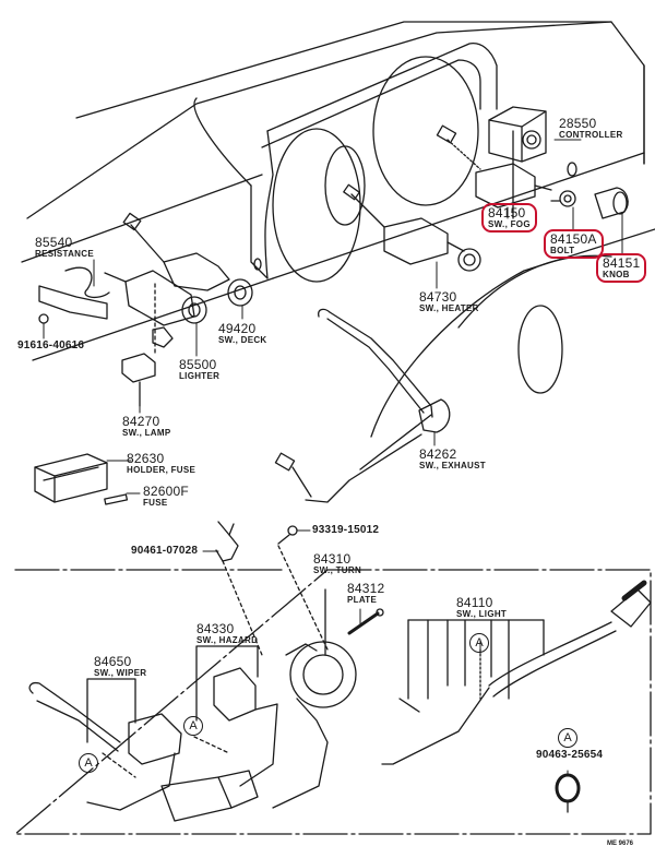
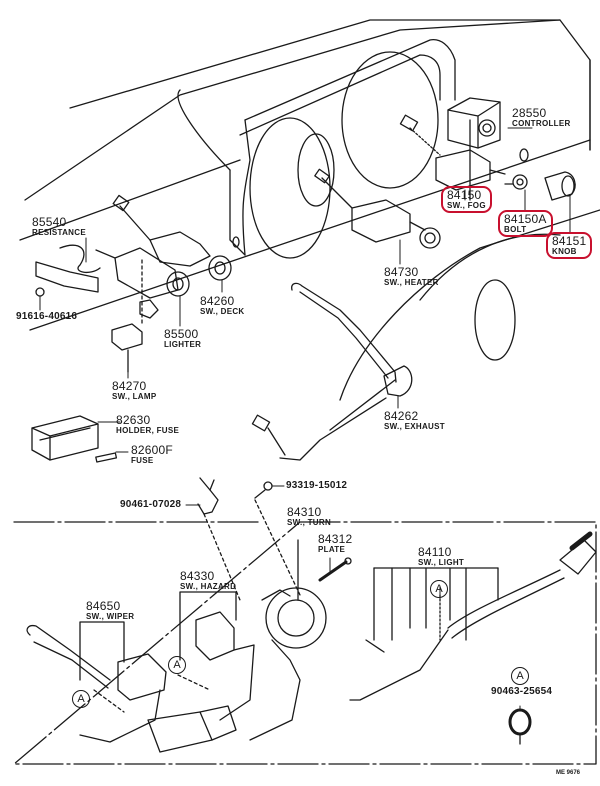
  28550
  CONTROLLER
  84150
  SW., FOG
  84150A
  BOLT
  84151
  KNOB
  85540
  RESISTANCE
  91616-40616
- 49420
+ 84260
  SW., DECK
  85500
  LIGHTER
  84730
  SW., HEATER
  84270
  SW., LAMP
  82630
  HOLDER, FUSE
  82600F
  FUSE
  84262
  SW., EXHAUST
  90461-07028
  93319-15012
  84310
  SW., TURN
  84312
  PLATE
  84330
  SW., HAZARD
  84650
  SW., WIPER
  84110
  SW., LIGHT
  90463-25654
  A
  A
  A
  A
